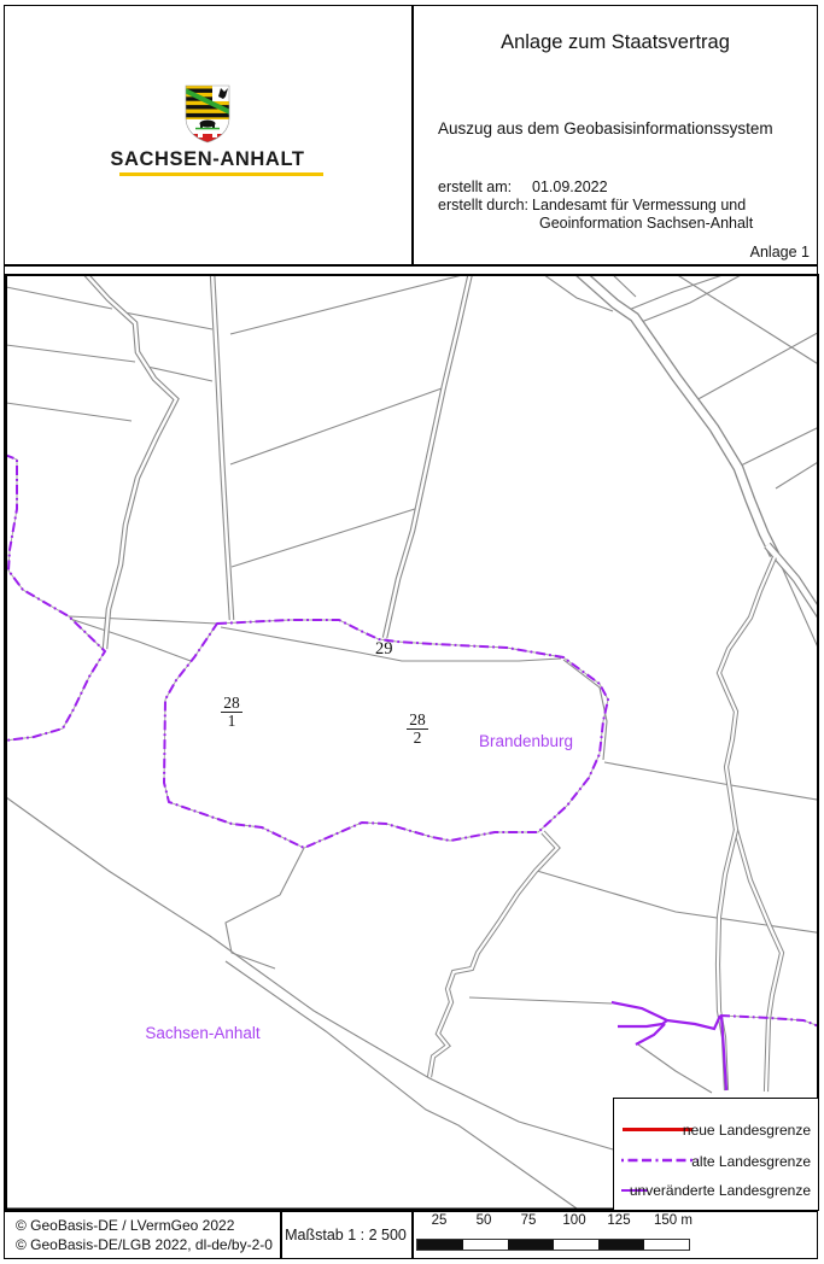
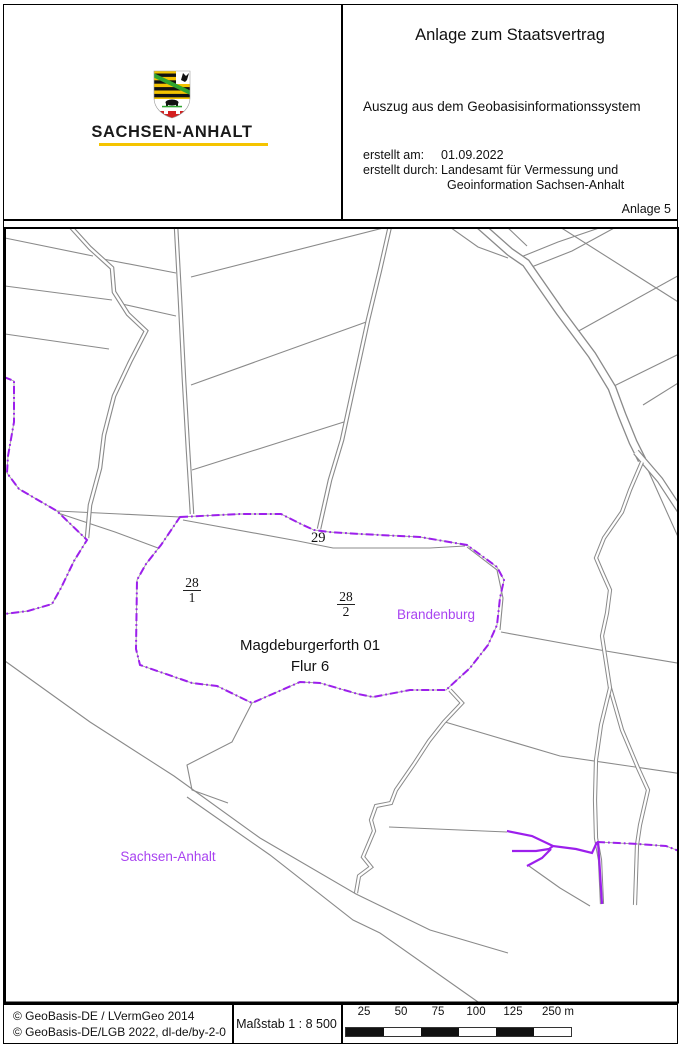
  SACHSEN-ANHALT
  Anlage zum Staatsvertrag
  Auszug aus dem Geobasisinformationssystem
  erstellt am:
  01.09.2022
  erstellt durch:
  Landesamt für Vermessung und
  Geoinformation Sachsen-Anhalt
- Anlage 1
+ Anlage 5
  29
  28
  1
  28
  2
+ Magdeburgerforth 01
+ Flur 6
  Brandenburg
  Sachsen-Anhalt
- neue Landesgrenze
- alte Landesgrenze
- unveränderte Landesgrenze
- © GeoBasis-DE / LVermGeo 2022
+ © GeoBasis-DE / LVermGeo 2014
  © GeoBasis-DE/LGB 2022, dl-de/by-2-0
- Maßstab 1 : 2 500
+ Maßstab 1 : 8 500
  25
  50
  75
  100
  125
- 150 m
+ 250 m
